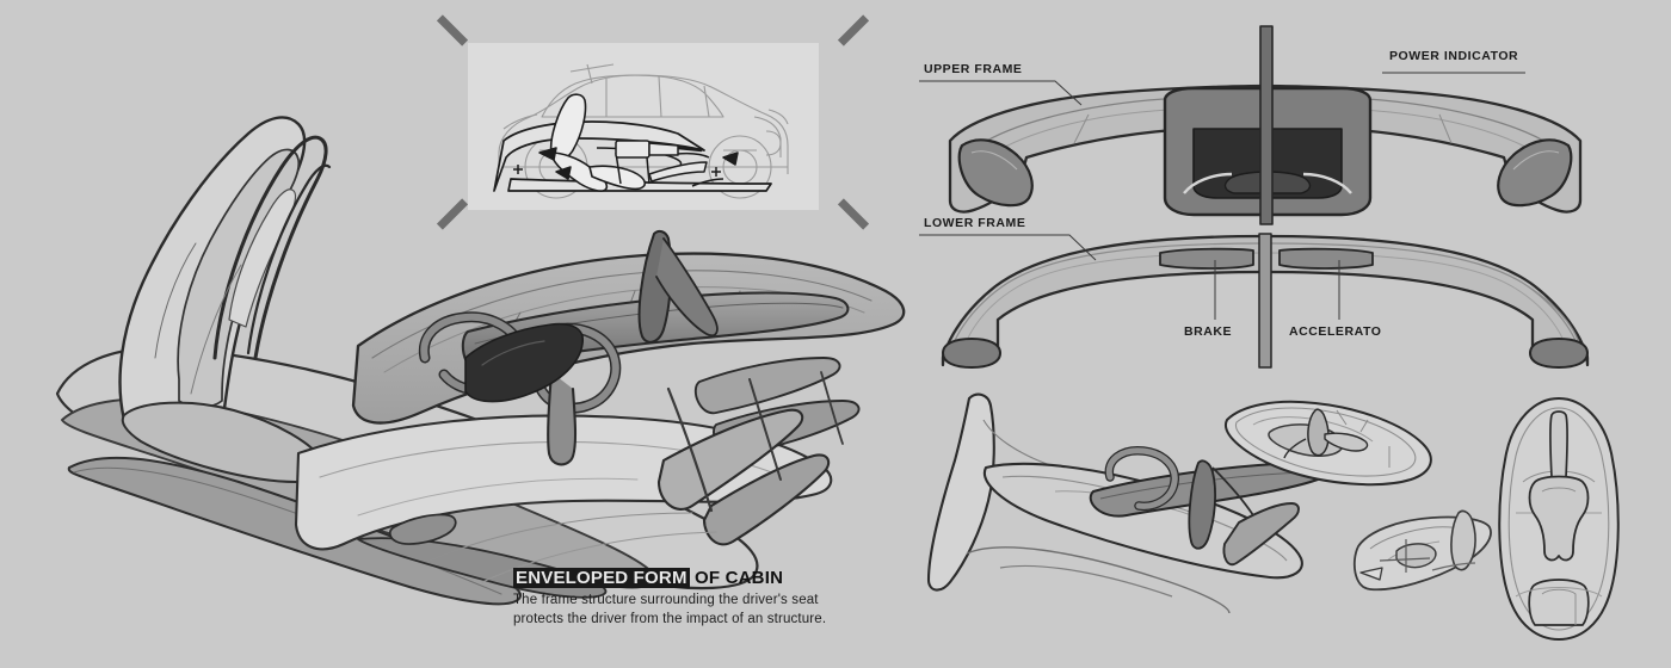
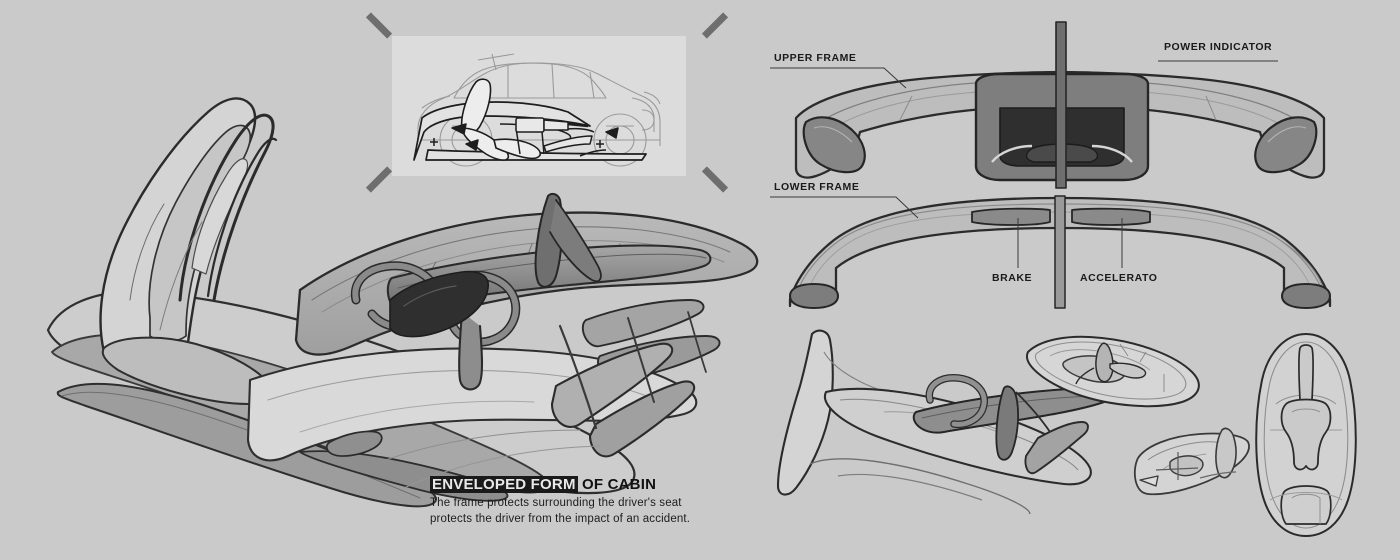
  UPPER FRAME
  LOWER FRAME
  POWER INDICATOR
  BRAKE
  ACCELERATO
  ENVELOPED FORM OF CABIN
- The frame structure surrounding the driver's seat
+ The frame protects surrounding the driver's seat
- protects the driver from the impact of an structure.
+ protects the driver from the impact of an accident.
